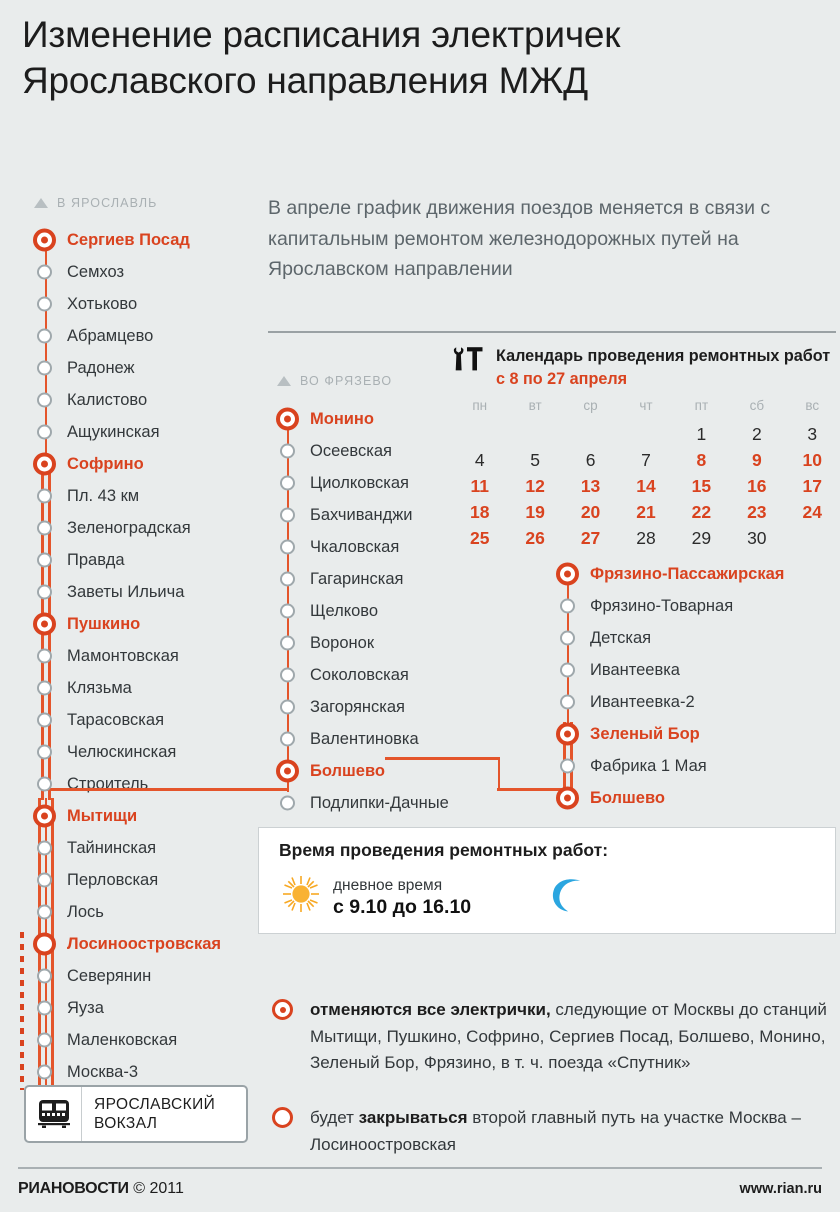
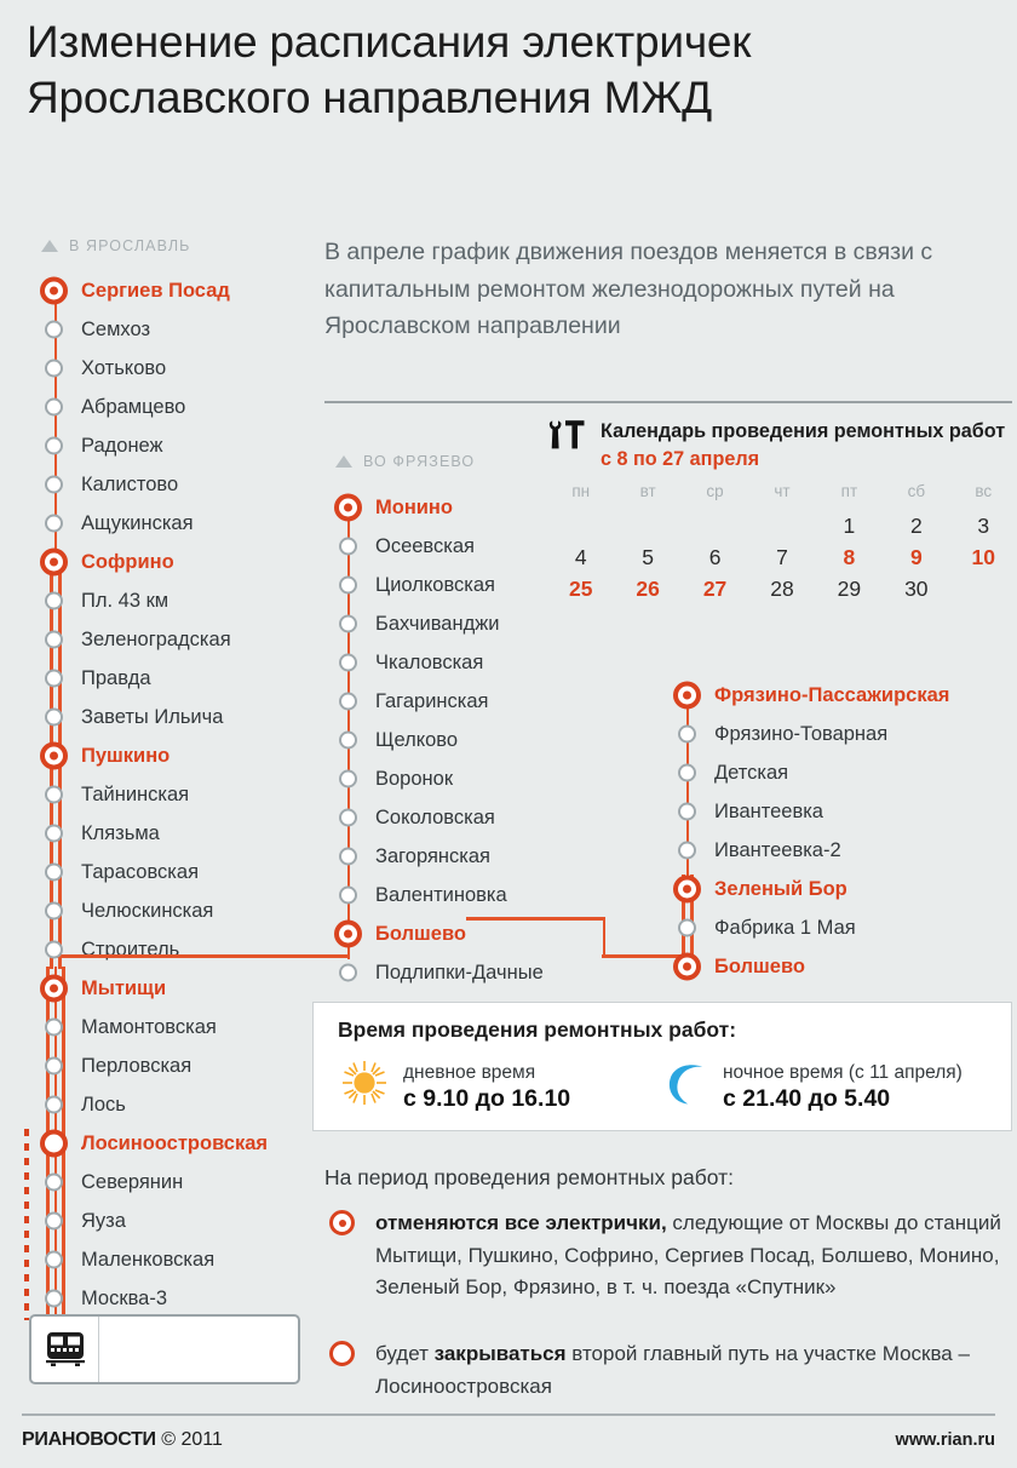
  Изменение расписания электричек Ярославского направления МЖД
  В апреле график движения поездов меняется в связи с капитальным ремонтом железнодорожных путей на Ярославском направлении
  В ЯРОСЛАВЛЬ
  Сергиев Посад
  Семхоз
  Хотьково
  Абрамцево
  Радонеж
  Калистово
  Ащукинская
  Софрино
  Пл. 43 км
  Зеленоградская
  Правда
  Заветы Ильича
  Пушкино
- Мамонтовская
+ Тайнинская
  Клязьма
  Тарасовская
  Челюскинская
  Строитель
  Мытищи
- Тайнинская
+ Мамонтовская
  Перловская
  Лось
  Лосиноостровская
  Северянин
  Яуза
  Маленковская
  Москва-3
  ВО ФРЯЗЕВО
  Монино
  Осеевская
  Циолковская
  Бахчиванджи
  Чкаловская
  Гагаринская
  Щелково
  Воронок
  Соколовская
  Загорянская
  Валентиновка
  Болшево
  Подлипки-Дачные
  Фрязино-Пассажирская
  Фрязино-Товарная
  Детская
  Ивантеевка
  Ивантеевка-2
  Зеленый Бор
  Фабрика 1 Мая
  Болшево
  Календарь проведения ремонтных работ с 8 по 27 апреля
  пн	вт	ср	чт	пт	сб	вс
  				1	2	3
  4	5	6	7	8	9	10
- 11	12	13	14	15	16	17
- 18	19	20	21	22	23	24
  25	26	27	28	29	30
  Время проведения ремонтных работ:
  дневное время
  с 9.10 до 16.10
+ ночное время (с 11 апреля)
+ с 21.40 до 5.40
+ На период проведения ремонтных работ:
  отменяются все электрички, следующие от Москвы до станций Мытищи, Пушкино, Софрино, Сергиев Посад, Болшево, Монино, Зеленый Бор, Фрязино, в т. ч. поезда «Спутник»
  будет закрываться второй главный путь на участке Москва – Лосиноостровская
- ЯРОСЛАВСКИЙ
- ВОКЗАЛ
  РИАНОВОСТИ © 2011
  www.rian.ru
